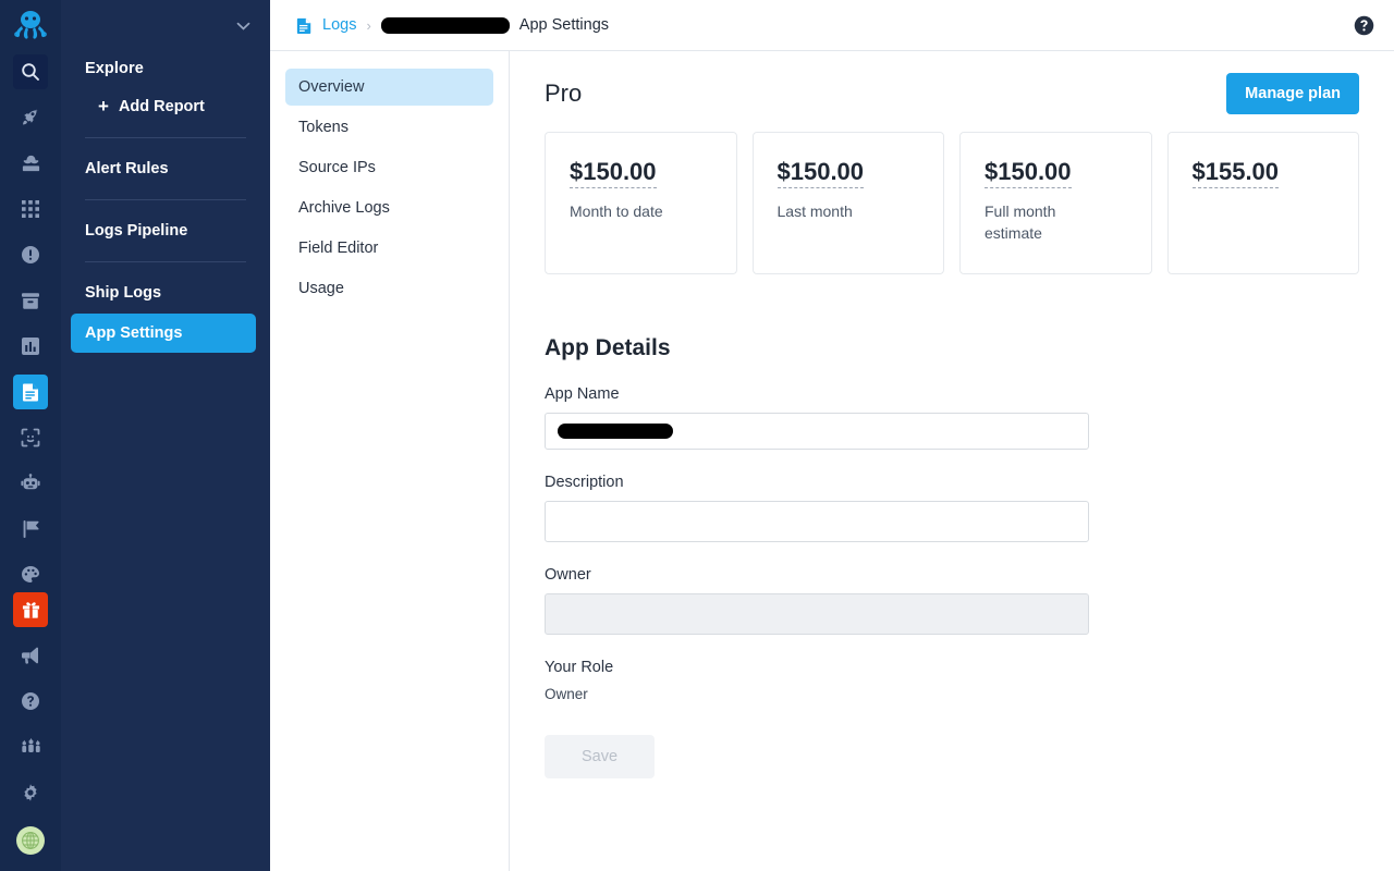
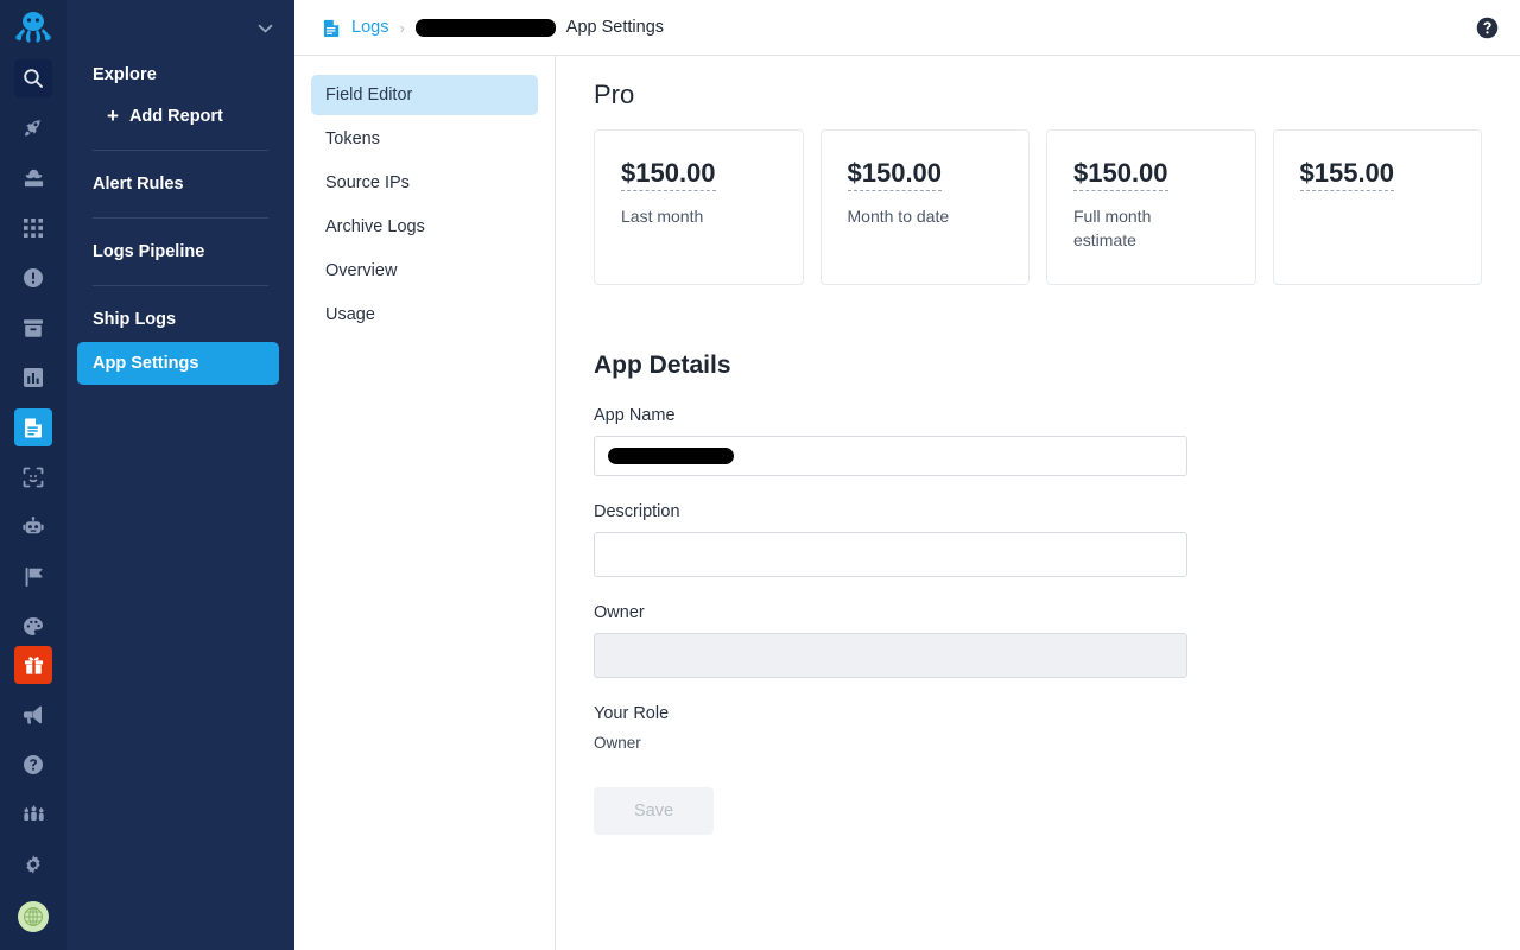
  Explore
  +
  Add Report
  Alert Rules
  Logs Pipeline
  Ship Logs
  App Settings
  Logs
  ›
  App Settings
- Overview
+ Field Editor
  Tokens
  Source IPs
  Archive Logs
- Field Editor
+ Overview
  Usage
  Pro
- Manage plan
  $150.00
- Month to date
+ Last month
  $150.00
- Last month
+ Month to date
  $150.00
  Full month estimate
  $155.00
  App Details
  App Name
  Description
  Owner
  Your Role
  Owner
  Save
